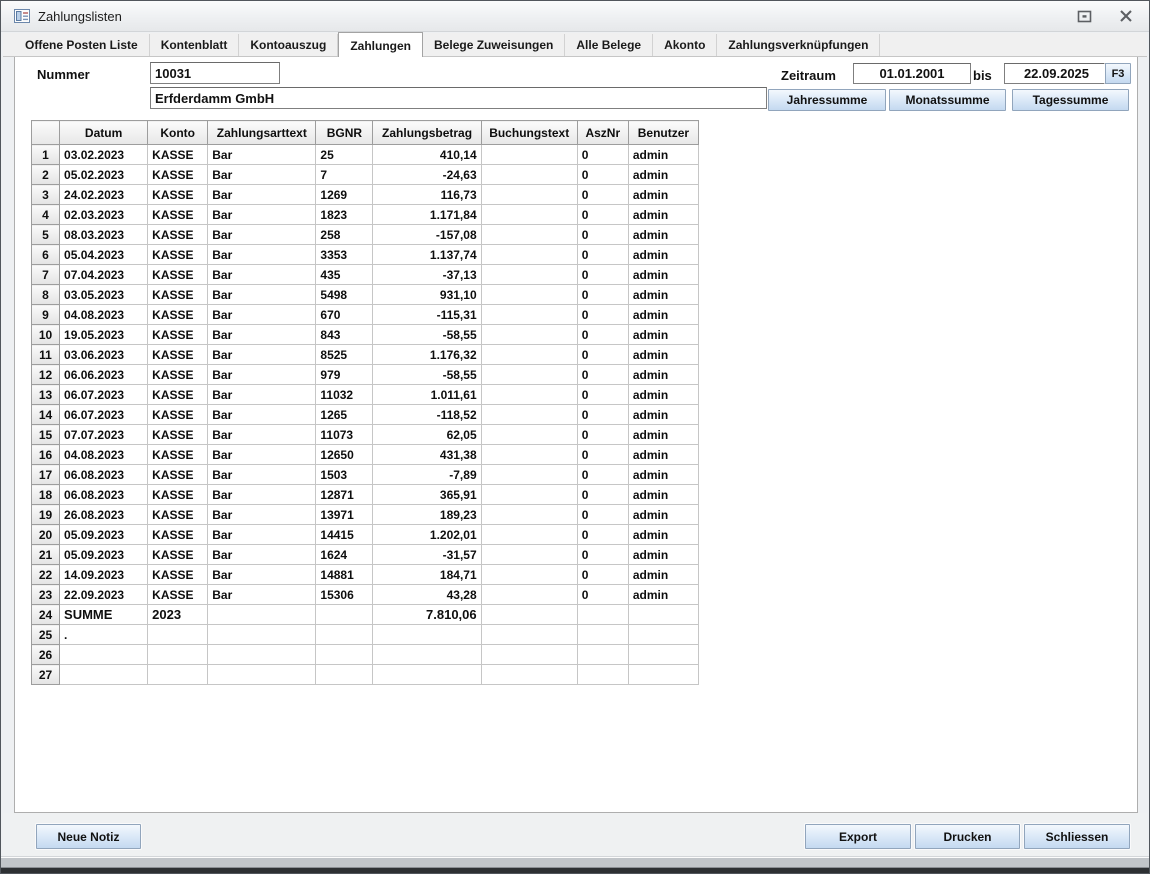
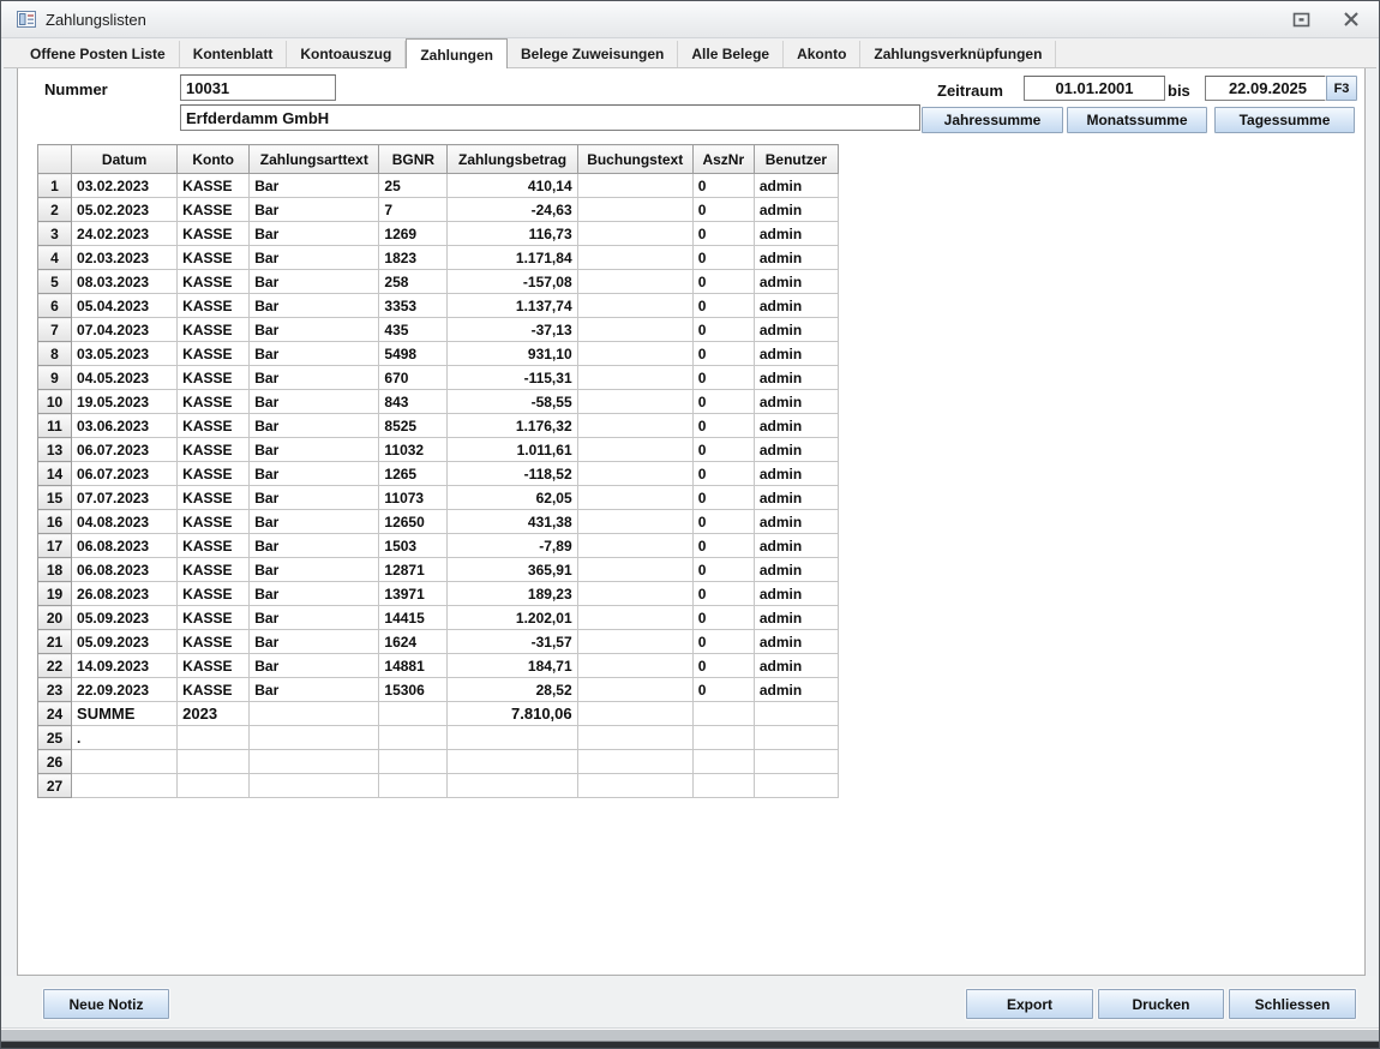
  Zahlungslisten
  Offene Posten Liste
  Kontenblatt
  Kontoauszug
  Zahlungen
  Belege Zuweisungen
  Alle Belege
  Akonto
  Zahlungsverknüpfungen
  Nummer
  10031
  Erfderdamm GmbH
  Zeitraum
  01.01.2001
  bis
  22.09.2025
  F3
  Jahressumme
  Monatssumme
  Tagessumme
  	Datum	Konto	Zahlungsarttext	BGNR	Zahlungsbetrag	Buchungstext	AszNr	Benutzer
  1	03.02.2023	KASSE	Bar	25	410,14		0	admin
  2	05.02.2023	KASSE	Bar	7	-24,63		0	admin
  3	24.02.2023	KASSE	Bar	1269	116,73		0	admin
  4	02.03.2023	KASSE	Bar	1823	1.171,84		0	admin
  5	08.03.2023	KASSE	Bar	258	-157,08		0	admin
  6	05.04.2023	KASSE	Bar	3353	1.137,74		0	admin
  7	07.04.2023	KASSE	Bar	435	-37,13		0	admin
  8	03.05.2023	KASSE	Bar	5498	931,10		0	admin
- 9	04.08.2023	KASSE	Bar	670	-115,31		0	admin
+ 9	04.05.2023	KASSE	Bar	670	-115,31		0	admin
  10	19.05.2023	KASSE	Bar	843	-58,55		0	admin
  11	03.06.2023	KASSE	Bar	8525	1.176,32		0	admin
- 12	06.06.2023	KASSE	Bar	979	-58,55		0	admin
  13	06.07.2023	KASSE	Bar	11032	1.011,61		0	admin
  14	06.07.2023	KASSE	Bar	1265	-118,52		0	admin
  15	07.07.2023	KASSE	Bar	11073	62,05		0	admin
  16	04.08.2023	KASSE	Bar	12650	431,38		0	admin
  17	06.08.2023	KASSE	Bar	1503	-7,89		0	admin
  18	06.08.2023	KASSE	Bar	12871	365,91		0	admin
  19	26.08.2023	KASSE	Bar	13971	189,23		0	admin
  20	05.09.2023	KASSE	Bar	14415	1.202,01		0	admin
  21	05.09.2023	KASSE	Bar	1624	-31,57		0	admin
  22	14.09.2023	KASSE	Bar	14881	184,71		0	admin
- 23	22.09.2023	KASSE	Bar	15306	43,28		0	admin
+ 23	22.09.2023	KASSE	Bar	15306	28,52		0	admin
  24	SUMME	2023			7.810,06
  25	.
  26
  Neue Notiz
  Export
  Drucken
  Schliessen
